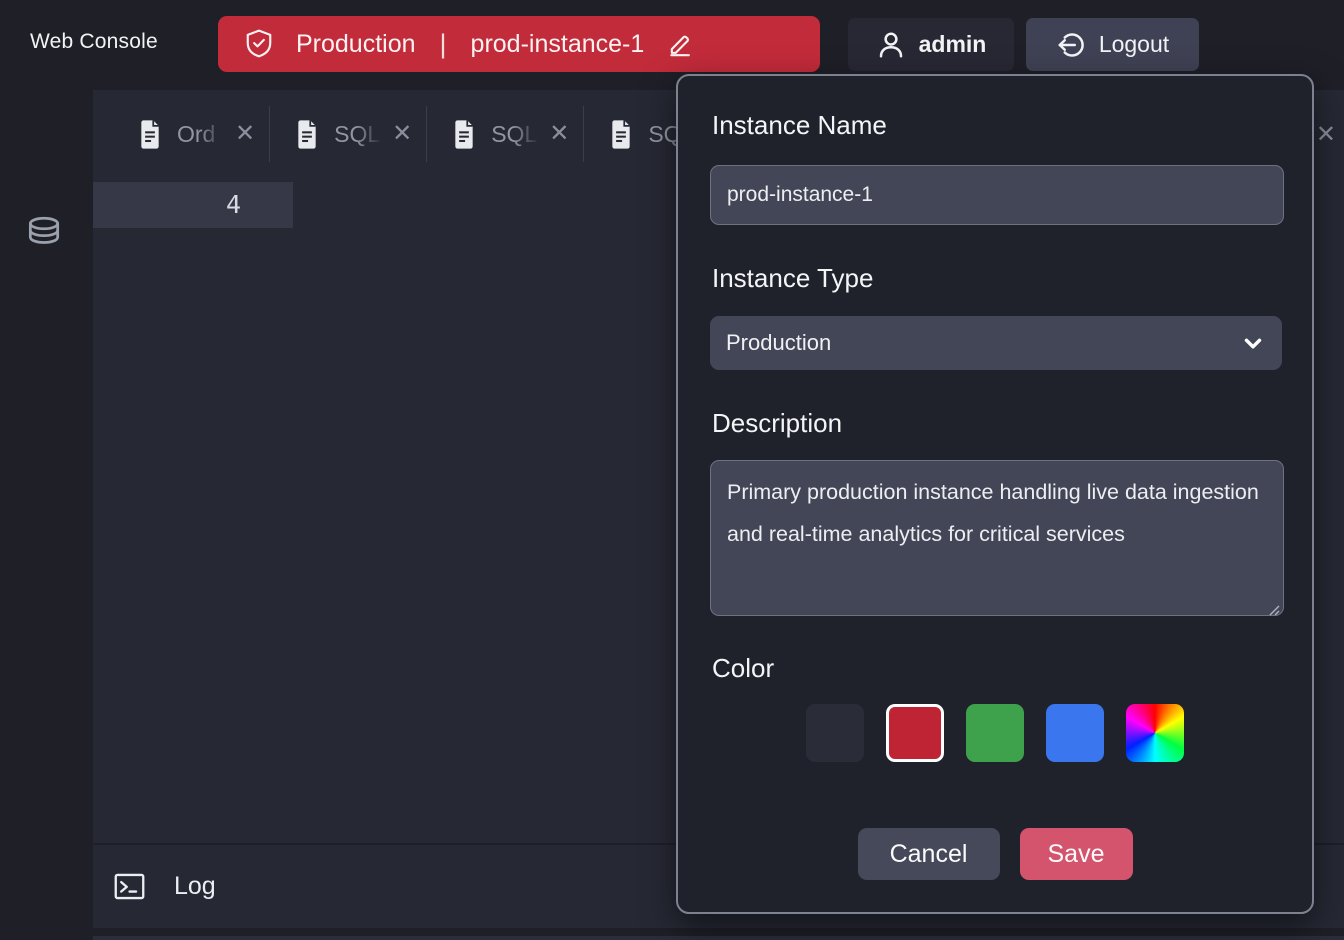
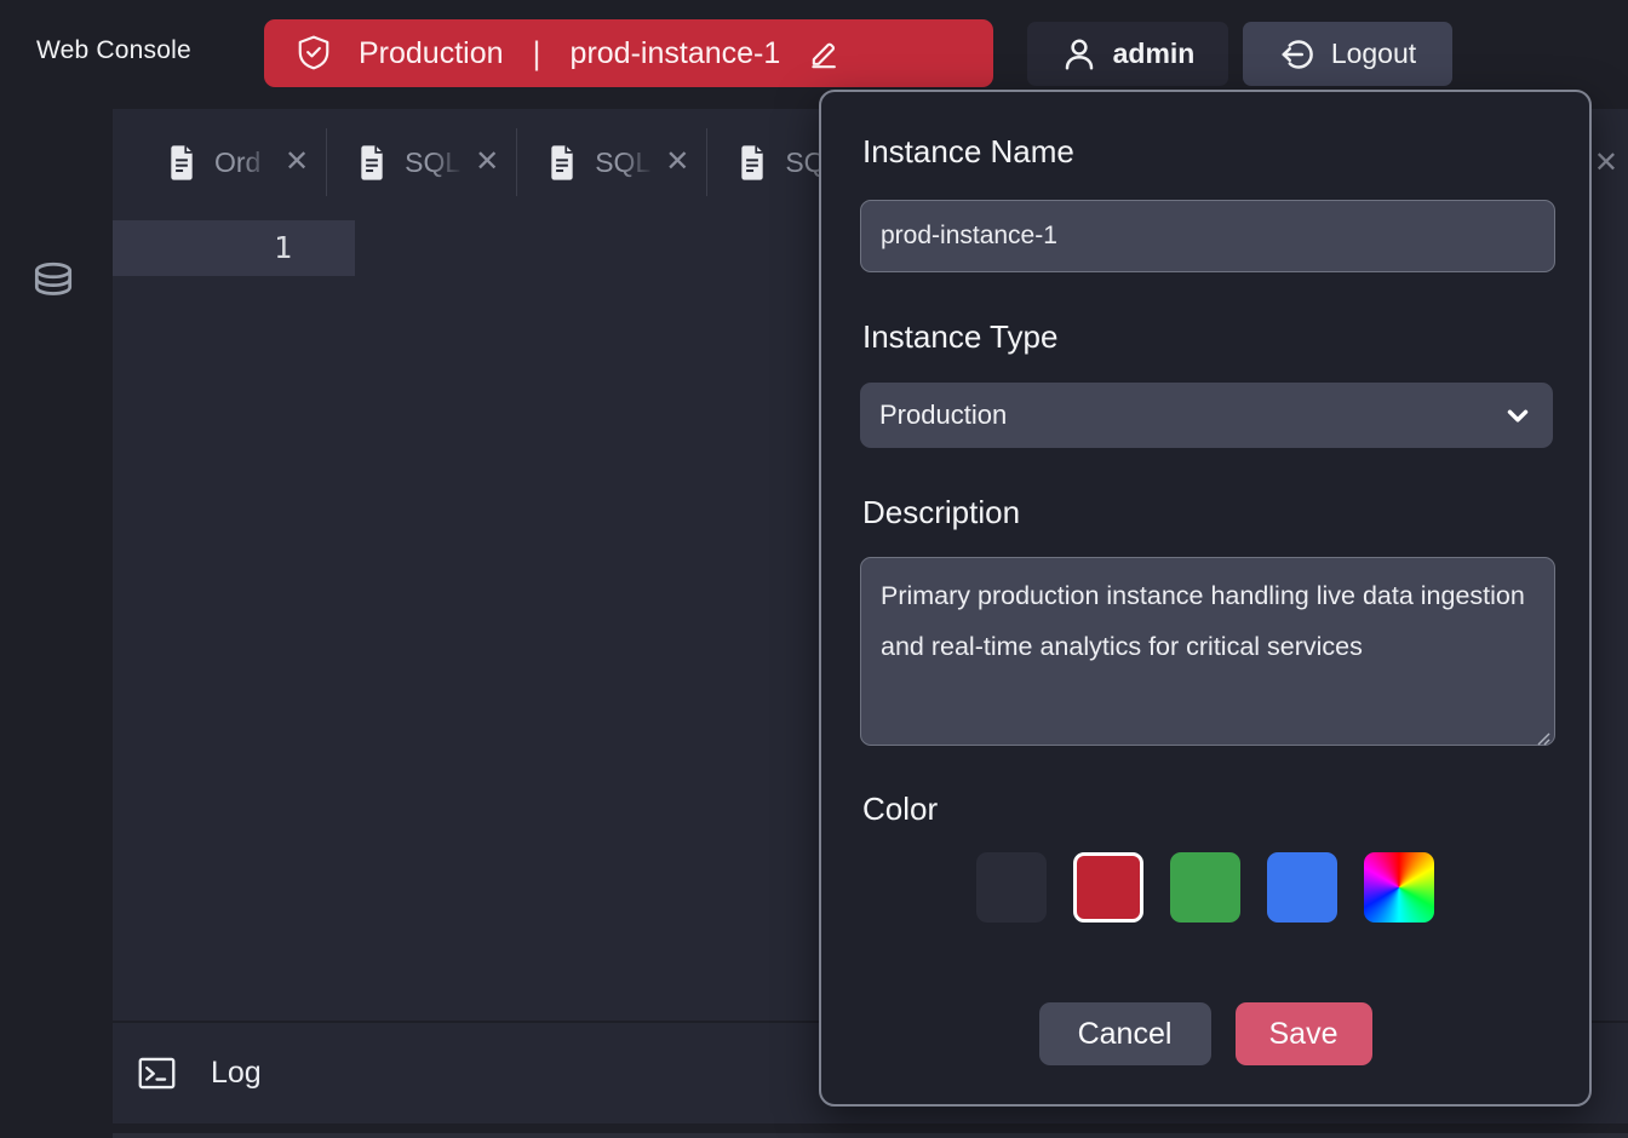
  Web Console
  Production
  |
  prod-instance-1
  admin
  Logout
  Ord
  ✕
  SQL
  ✕
  SQL
  ✕
  ✕
- 4
+ 1
  Log
  Instance Name
  prod-instance-1
  Instance Type
  Production
  Description
  Color
  Cancel
  Save
